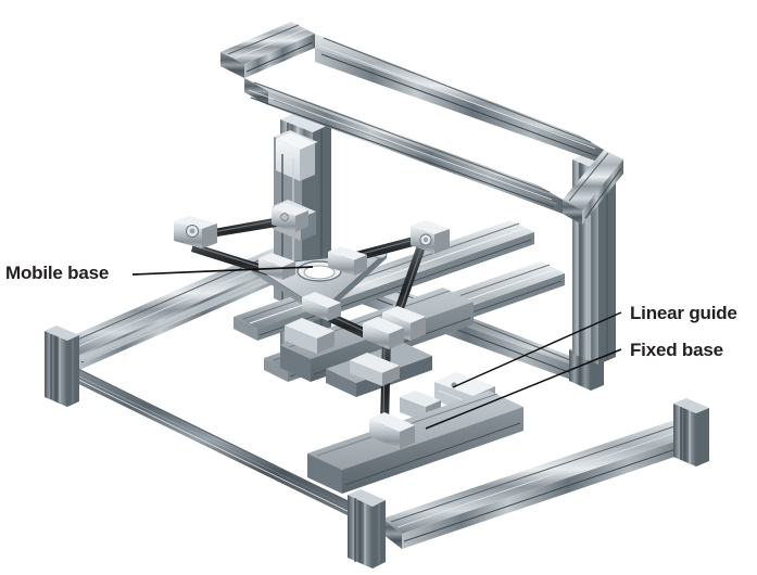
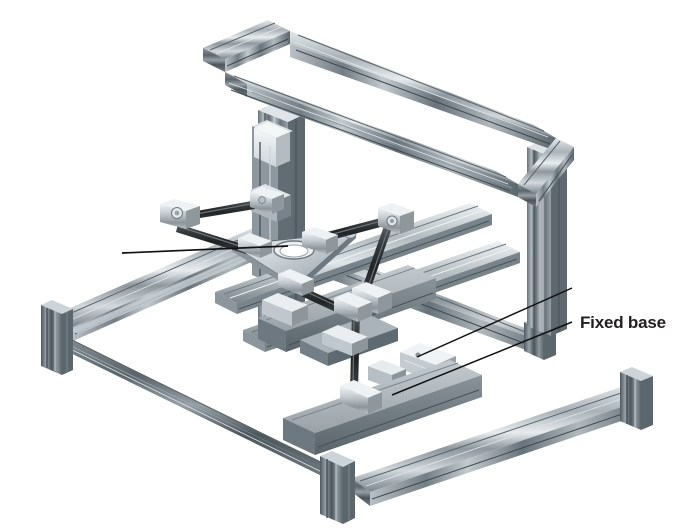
- Mobile base
- Linear guide
  Fixed base
